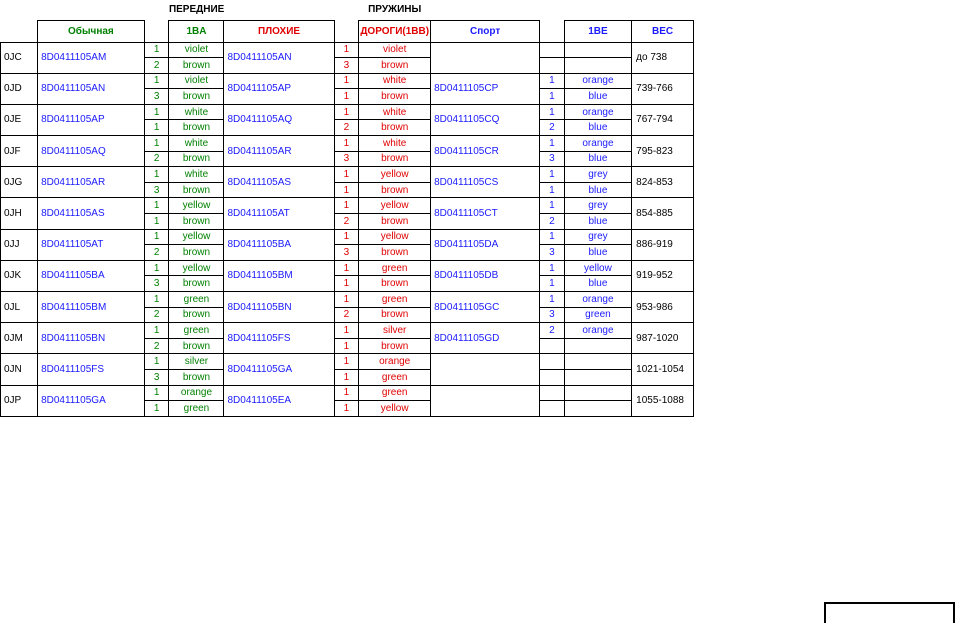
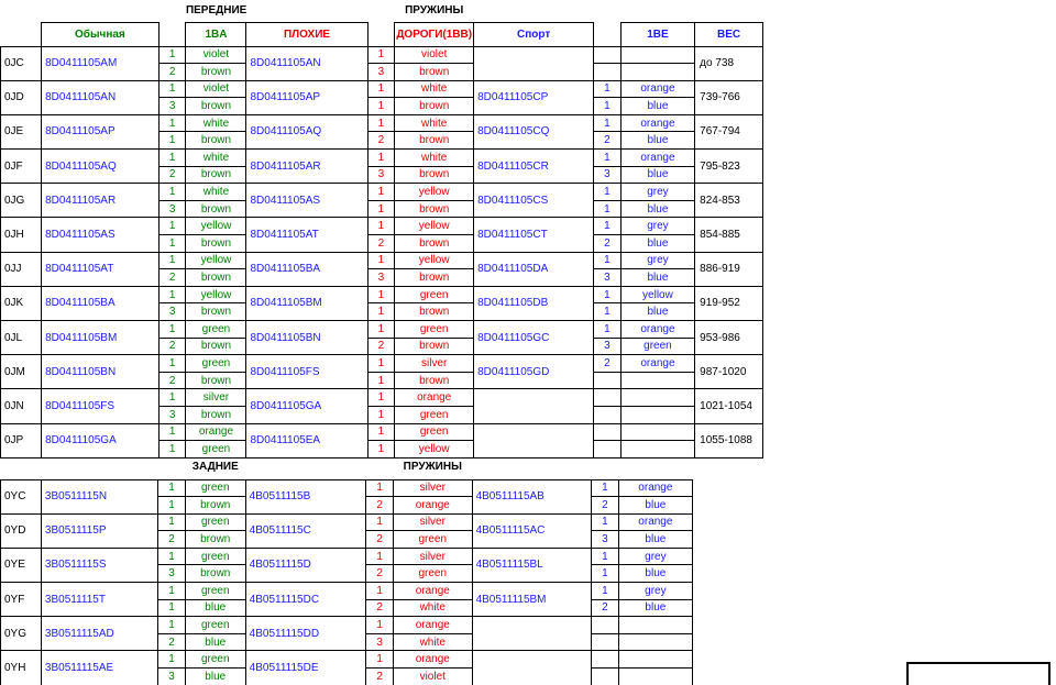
  			ПЕРЕДНИЕ			ПРУЖИНЫ
  	Обычная		1BA	ПЛОХИЕ		ДОРОГИ(1BB)	Спорт		1BE	ВЕС
  0JC	8D0411105AM	1	violet	8D0411105AN	1	violet				до 738
  2	brown	3	brown
  0JD	8D0411105AN	1	violet	8D0411105AP	1	white	8D0411105CP	1	orange	739-766
  3	brown	1	brown	1	blue
  0JE	8D0411105AP	1	white	8D0411105AQ	1	white	8D0411105CQ	1	orange	767-794
  1	brown	2	brown	2	blue
  0JF	8D0411105AQ	1	white	8D0411105AR	1	white	8D0411105CR	1	orange	795-823
  2	brown	3	brown	3	blue
  0JG	8D0411105AR	1	white	8D0411105AS	1	yellow	8D0411105CS	1	grey	824-853
  3	brown	1	brown	1	blue
  0JH	8D0411105AS	1	yellow	8D0411105AT	1	yellow	8D0411105CT	1	grey	854-885
  1	brown	2	brown	2	blue
  0JJ	8D0411105AT	1	yellow	8D0411105BA	1	yellow	8D0411105DA	1	grey	886-919
  2	brown	3	brown	3	blue
  0JK	8D0411105BA	1	yellow	8D0411105BM	1	green	8D0411105DB	1	yellow	919-952
  3	brown	1	brown	1	blue
  0JL	8D0411105BM	1	green	8D0411105BN	1	green	8D0411105GC	1	orange	953-986
  2	brown	2	brown	3	green
  0JM	8D0411105BN	1	green	8D0411105FS	1	silver	8D0411105GD	2	orange	987-1020
  2	brown	1	brown
  0JN	8D0411105FS	1	silver	8D0411105GA	1	orange				1021-1054
  3	brown	1	green
  0JP	8D0411105GA	1	orange	8D0411105EA	1	green				1055-1088
  1	green	1	yellow
+ 			ЗАДНИЕ			ПРУЖИНЫ
+ 0YC	3B0511115N	1	green	4B0511115B	1	silver	4B0511115AB	1	orange
+ 1	brown	2	orange	2	blue
+ 0YD	3B0511115P	1	green	4B0511115C	1	silver	4B0511115AC	1	orange
+ 2	brown	2	green	3	blue
+ 0YE	3B0511115S	1	green	4B0511115D	1	silver	4B0511115BL	1	grey
+ 3	brown	2	green	1	blue
+ 0YF	3B0511115T	1	green	4B0511115DC	1	orange	4B0511115BM	1	grey
+ 1	blue	2	white	2	blue
+ 0YG	3B0511115AD	1	green	4B0511115DD	1	orange
+ 2	blue	3	white
+ 0YH	3B0511115AE	1	green	4B0511115DE	1	orange
+ 3	blue	2	violet
